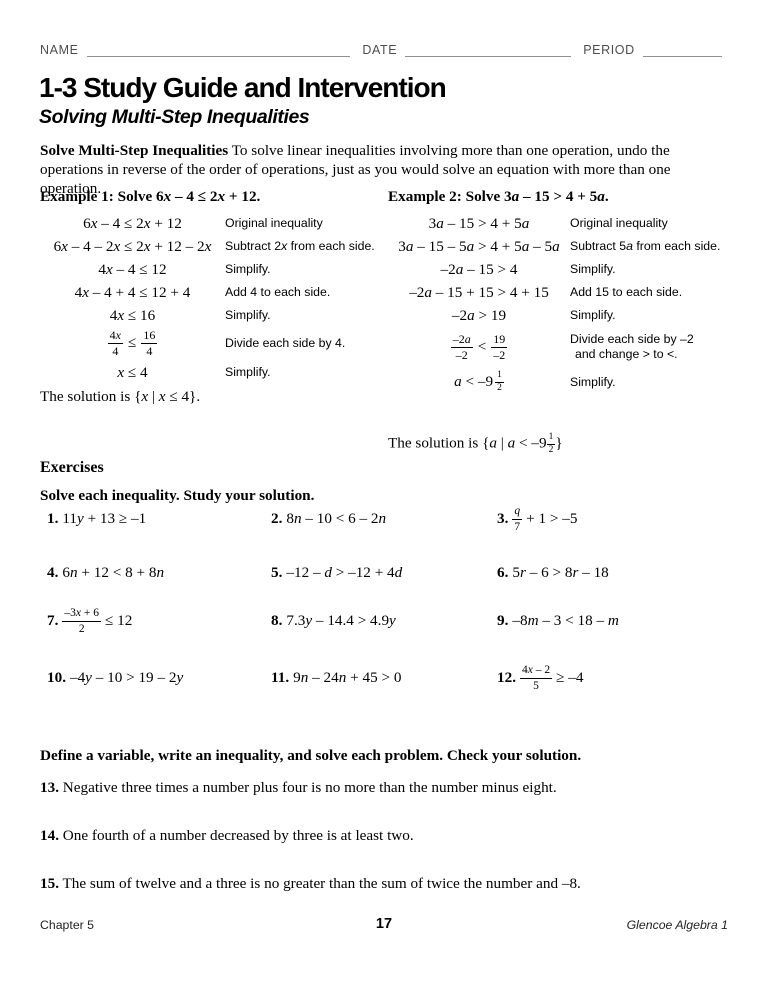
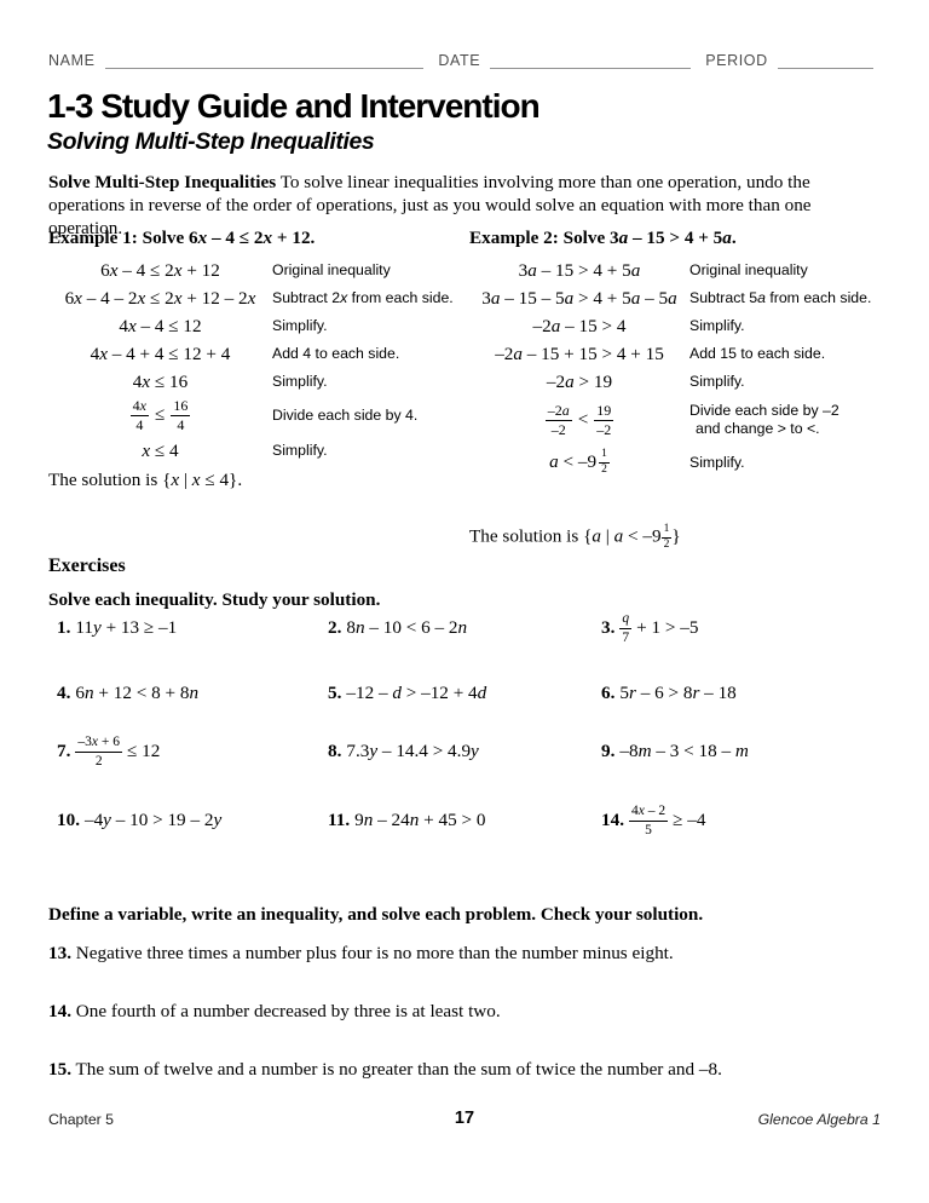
  NAME
  DATE
  PERIOD
  1-3 Study Guide and Intervention
  Solving Multi-Step Inequalities
  Solve Multi-Step Inequalities To solve linear inequalities involving more than one operation, undo the operations in reverse of the order of operations, just as you would solve an equation with more than one operation.
  Example 1: Solve 6x – 4 ≤ 2x + 12.
  6x – 4 ≤ 2x + 12
  Original inequality
  6x – 4 – 2x ≤ 2x + 12 – 2x
  Subtract 2x from each side.
  4x – 4 ≤ 12
  Simplify.
  4x – 4 + 4 ≤ 12 + 4
  Add 4 to each side.
  4x ≤ 16
  Simplify.
  4x
  4
  ≤
  16
  4
  Divide each side by 4.
  x ≤ 4
  Simplify.
  The solution is {x | x ≤ 4}.
  Example 2: Solve 3a – 15 > 4 + 5a.
  3a – 15 > 4 + 5a
  Original inequality
  3a – 15 – 5a > 4 + 5a – 5a
  Subtract 5a from each side.
  –2a – 15 > 4
  Simplify.
  –2a – 15 + 15 > 4 + 15
  Add 15 to each side.
  –2a > 19
  Simplify.
  –2a
  –2
  <
  19
  –2
  Divide each side by –2
  and change > to <.
  a < –9
  1
  2
  Simplify.
  The solution is {a | a < –9
  1
  2
  }
  Exercises
  Solve each inequality. Study your solution.
  1.
  11y + 13 ≥ –1
  2.
  8n – 10 < 6 – 2n
  3.
  q
  7
  + 1 > –5
  4.
  6n + 12 < 8 + 8n
  5.
  –12 – d > –12 + 4d
  6.
  5r – 6 > 8r – 18
  7.
  –3x + 6
  2
  ≤ 12
  8.
  7.3y – 14.4 > 4.9y
  9.
  –8m – 3 < 18 – m
  10.
  –4y – 10 > 19 – 2y
  11.
  9n – 24n + 45 > 0
- 12.
+ 14.
  4x – 2
  5
  ≥ –4
  Define a variable, write an inequality, and solve each problem. Check your solution.
  13. Negative three times a number plus four is no more than the number minus eight.
  14. One fourth of a number decreased by three is at least two.
- 15. The sum of twelve and a three is no greater than the sum of twice the number and –8.
+ 15. The sum of twelve and a number is no greater than the sum of twice the number and –8.
  Chapter 5
  17
  Glencoe Algebra 1
